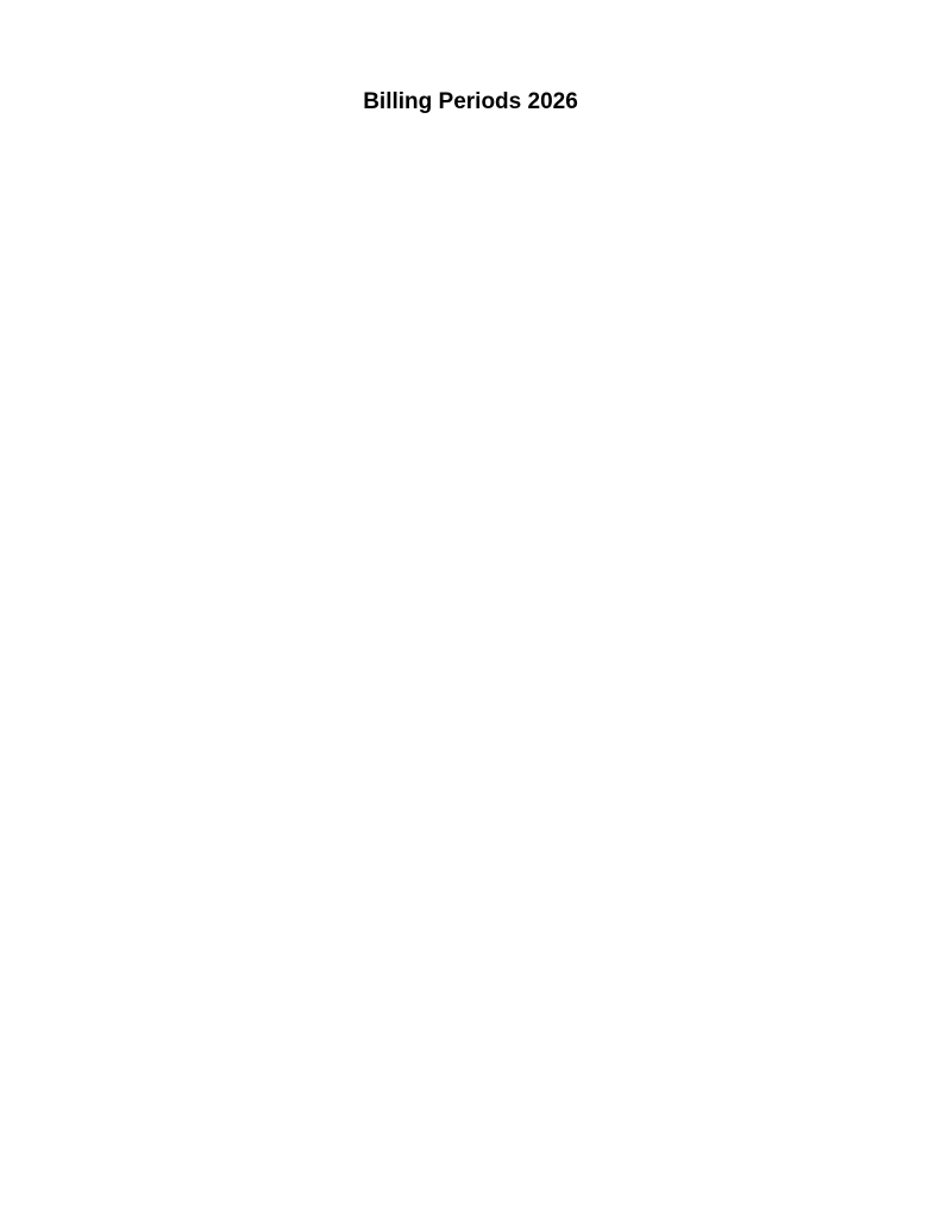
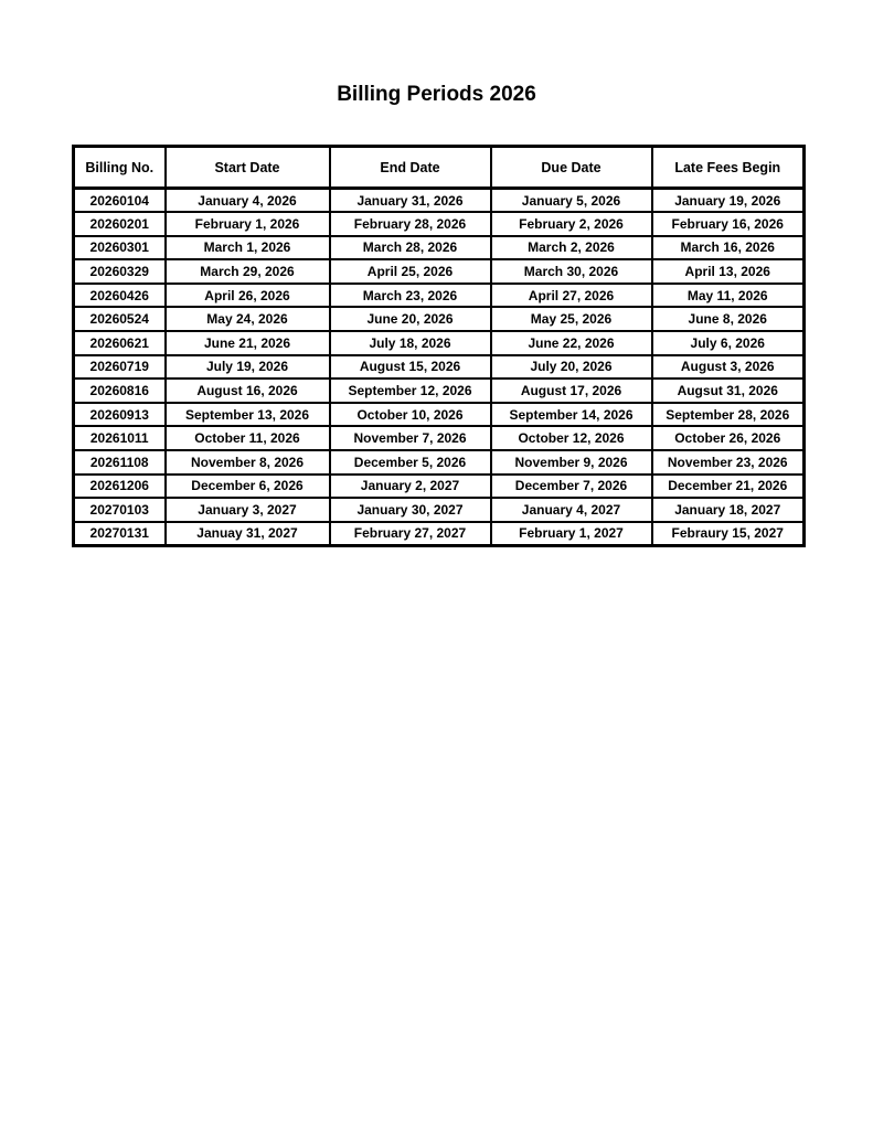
  Billing Periods 2026
+ Billing No.	Start Date	End Date	Due Date	Late Fees Begin
+ 20260104	January 4, 2026	January 31, 2026	January 5, 2026	January 19, 2026
+ 20260201	February 1, 2026	February 28, 2026	February 2, 2026	February 16, 2026
+ 20260301	March 1, 2026	March 28, 2026	March 2, 2026	March 16, 2026
+ 20260329	March 29, 2026	April 25, 2026	March 30, 2026	April 13, 2026
+ 20260426	April 26, 2026	March 23, 2026	April 27, 2026	May 11, 2026
+ 20260524	May 24, 2026	June 20, 2026	May 25, 2026	June 8, 2026
+ 20260621	June 21, 2026	July 18, 2026	June 22, 2026	July 6, 2026
+ 20260719	July 19, 2026	August 15, 2026	July 20, 2026	August 3, 2026
+ 20260816	August 16, 2026	September 12, 2026	August 17, 2026	Augsut 31, 2026
+ 20260913	September 13, 2026	October 10, 2026	September 14, 2026	September 28, 2026
+ 20261011	October 11, 2026	November 7, 2026	October 12, 2026	October 26, 2026
+ 20261108	November 8, 2026	December 5, 2026	November 9, 2026	November 23, 2026
+ 20261206	December 6, 2026	January 2, 2027	December 7, 2026	December 21, 2026
+ 20270103	January 3, 2027	January 30, 2027	January 4, 2027	January 18, 2027
+ 20270131	Januay 31, 2027	February 27, 2027	February 1, 2027	Febraury 15, 2027
